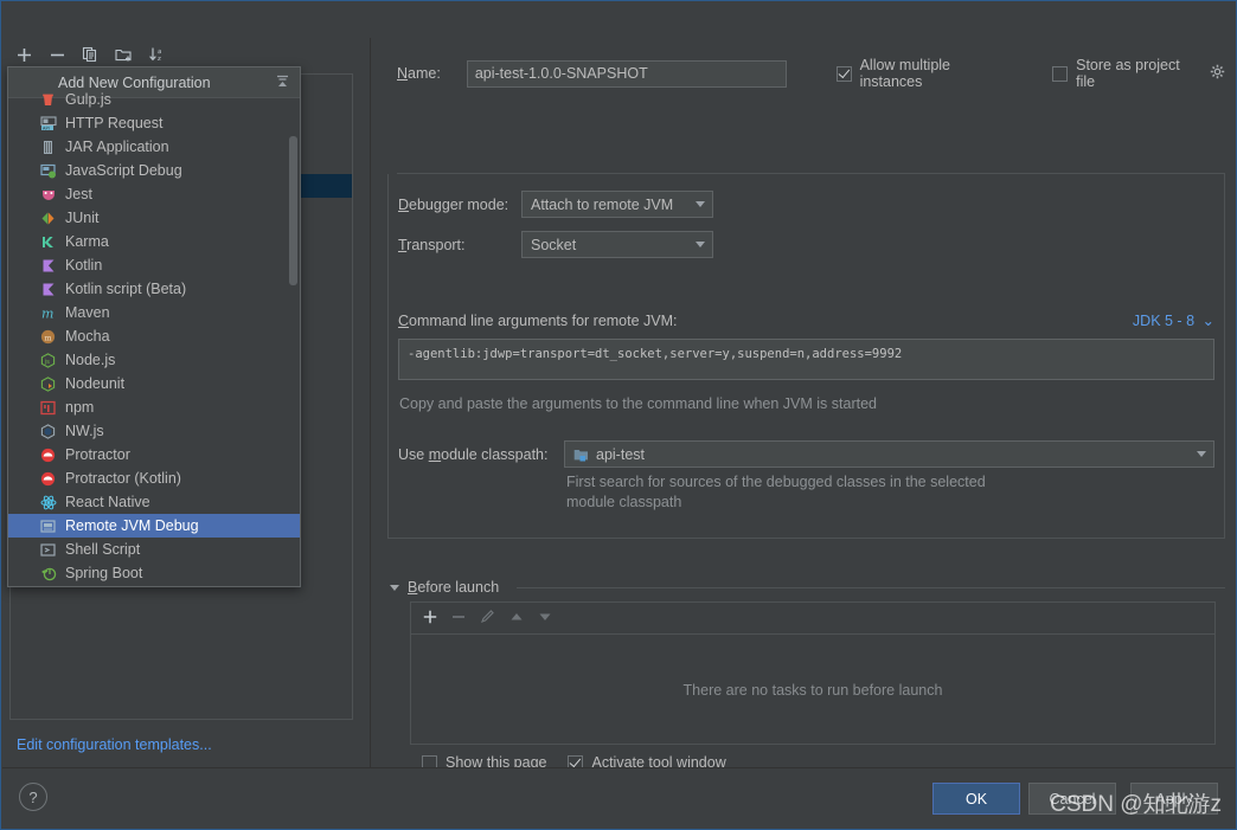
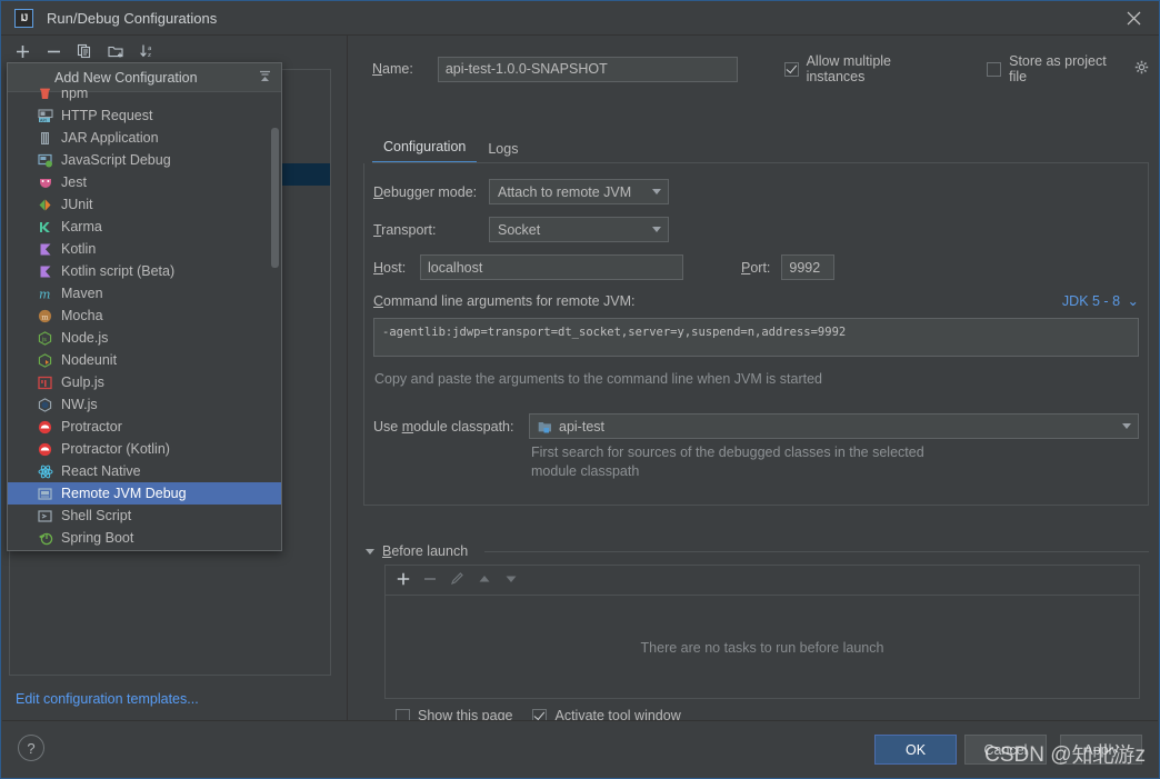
+ IJ
+ Run/Debug Configurations
  Edit configuration templates...
  Add New Configuration
- Gulp.js
+ npm
  HTTP Request
  JAR Application
  JavaScript Debug
  Jest
  JUnit
  Karma
  Kotlin
  Kotlin script (Beta)
  m
  Maven
  m
  Mocha
  Node.js
  Nodeunit
- npm
+ Gulp.js
  NW.js
  Protractor
  Protractor (Kotlin)
  React Native
  Remote JVM Debug
  Shell Script
  Spring Boot
  Name:
  api-test-1.0.0-SNAPSHOT
  Allow multiple instances
  Store as project file
+ Configuration
+ Logs
  Debugger mode:
  Attach to remote JVM
  Transport:
  Socket
+ Host:
+ localhost
+ Port:
+ 9992
  Command line arguments for remote JVM:
  JDK 5 - 8 ⌄
  -agentlib:jdwp=transport=dt_socket,server=y,suspend=n,address=9992
  Copy and paste the arguments to the command line when JVM is started
  Use module classpath:
  api-test
  First search for sources of the debugged classes in the selected
  module classpath
  Before launch
  There are no tasks to run before launch
  Show this page
  Activate tool window
  ?
  OK
  Cancel
  Apply
  CSDN @知北游z
